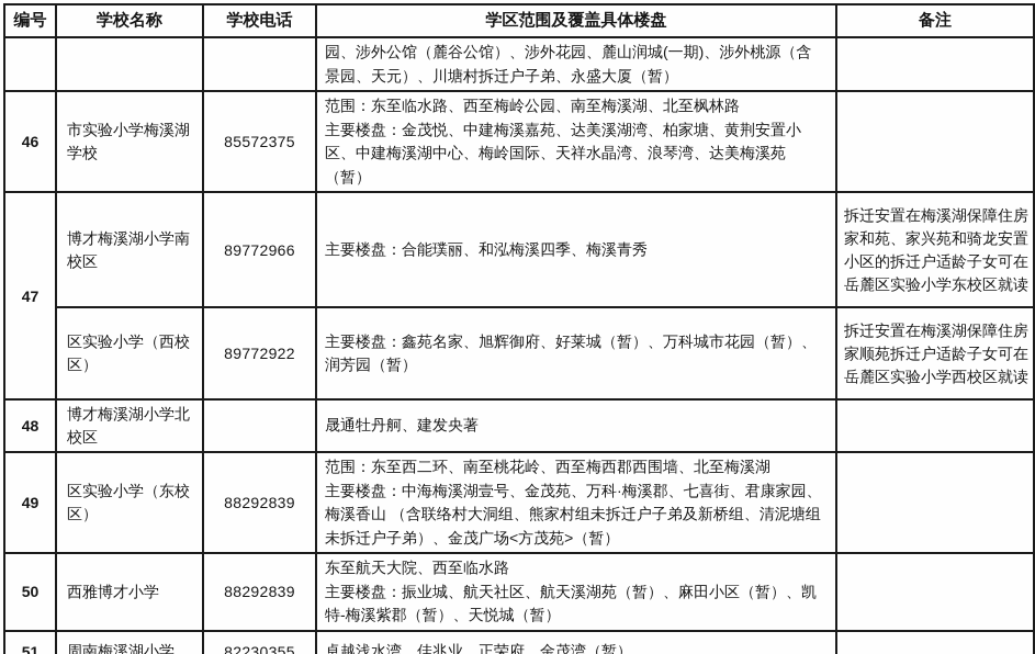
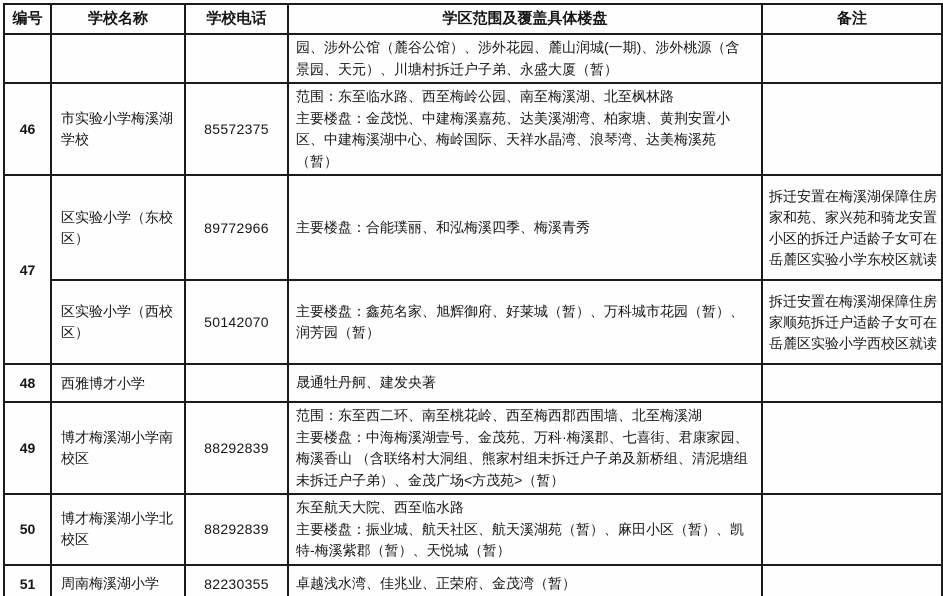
  编号	学校名称	学校电话	学区范围及覆盖具体楼盘	备注
  			园、涉外公馆（麓谷公馆）、涉外花园、麓山润城(一期)、涉外桃源（含景园、天元）、川塘村拆迁户子弟、永盛大厦（暂）
  46	市实验小学梅溪湖学校	85572375	范围：东至临水路、西至梅岭公园、南至梅溪湖、北至枫林路 主要楼盘：金茂悦、中建梅溪嘉苑、达美溪湖湾、柏家塘、黄荆安置小区、中建梅溪湖中心、梅岭国际、天祥水晶湾、浪琴湾、达美梅溪苑（暂）
- 47	博才梅溪湖小学南校区	89772966	主要楼盘：合能璞丽、和泓梅溪四季、梅溪青秀	拆迁安置在梅溪湖保障住房家和苑、家兴苑和骑龙安置小区的拆迁户适龄子女可在岳麓区实验小学东校区就读
+ 47	区实验小学（东校区）	89772966	主要楼盘：合能璞丽、和泓梅溪四季、梅溪青秀	拆迁安置在梅溪湖保障住房家和苑、家兴苑和骑龙安置小区的拆迁户适龄子女可在岳麓区实验小学东校区就读
- 区实验小学（西校区）	89772922	主要楼盘：鑫苑名家、旭辉御府、好莱城（暂）、万科城市花园（暂）、润芳园（暂）	拆迁安置在梅溪湖保障住房家顺苑拆迁户适龄子女可在岳麓区实验小学西校区就读
+ 区实验小学（西校区）	50142070	主要楼盘：鑫苑名家、旭辉御府、好莱城（暂）、万科城市花园（暂）、润芳园（暂）	拆迁安置在梅溪湖保障住房家顺苑拆迁户适龄子女可在岳麓区实验小学西校区就读
- 48	博才梅溪湖小学北校区		晟通牡丹舸、建发央著
+ 48	西雅博才小学		晟通牡丹舸、建发央著
- 49	区实验小学（东校区）	88292839	范围：东至西二环、南至桃花岭、西至梅西郡西围墙、北至梅溪湖 主要楼盘：中海梅溪湖壹号、金茂苑、万科·梅溪郡、七喜街、君康家园、梅溪香山 （含联络村大洞组、熊家村组未拆迁户子弟及新桥组、清泥塘组未拆迁户子弟）、金茂广场<方茂苑>（暂）
+ 49	博才梅溪湖小学南校区	88292839	范围：东至西二环、南至桃花岭、西至梅西郡西围墙、北至梅溪湖 主要楼盘：中海梅溪湖壹号、金茂苑、万科·梅溪郡、七喜街、君康家园、梅溪香山 （含联络村大洞组、熊家村组未拆迁户子弟及新桥组、清泥塘组未拆迁户子弟）、金茂广场<方茂苑>（暂）
- 50	西雅博才小学	88292839	东至航天大院、西至临水路 主要楼盘：振业城、航天社区、航天溪湖苑（暂）、麻田小区（暂）、凯特-梅溪紫郡（暂）、天悦城（暂）
+ 50	博才梅溪湖小学北校区	88292839	东至航天大院、西至临水路 主要楼盘：振业城、航天社区、航天溪湖苑（暂）、麻田小区（暂）、凯特-梅溪紫郡（暂）、天悦城（暂）
  51	周南梅溪湖小学	82230355	卓越浅水湾、佳兆业、正荣府、金茂湾（暂）
